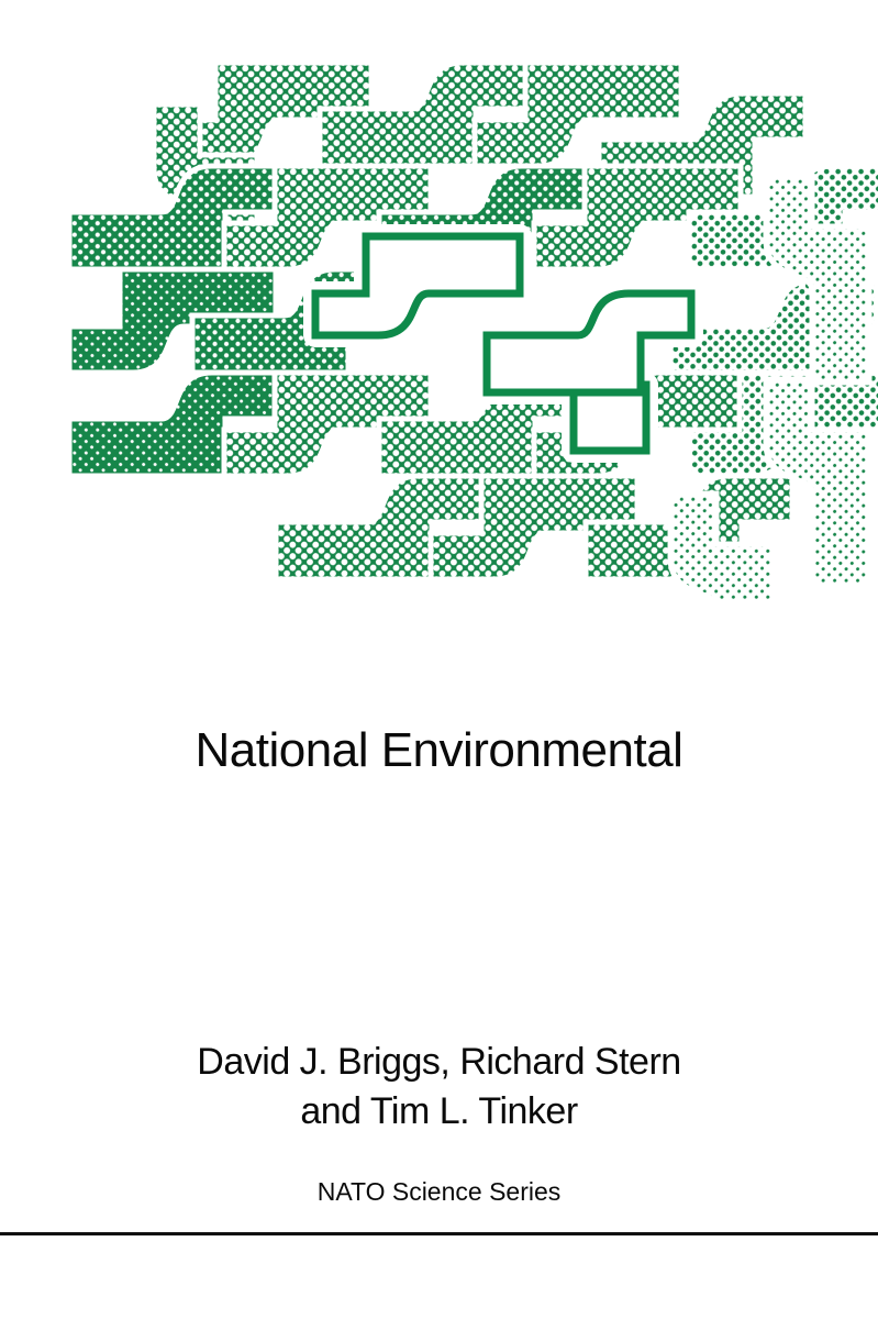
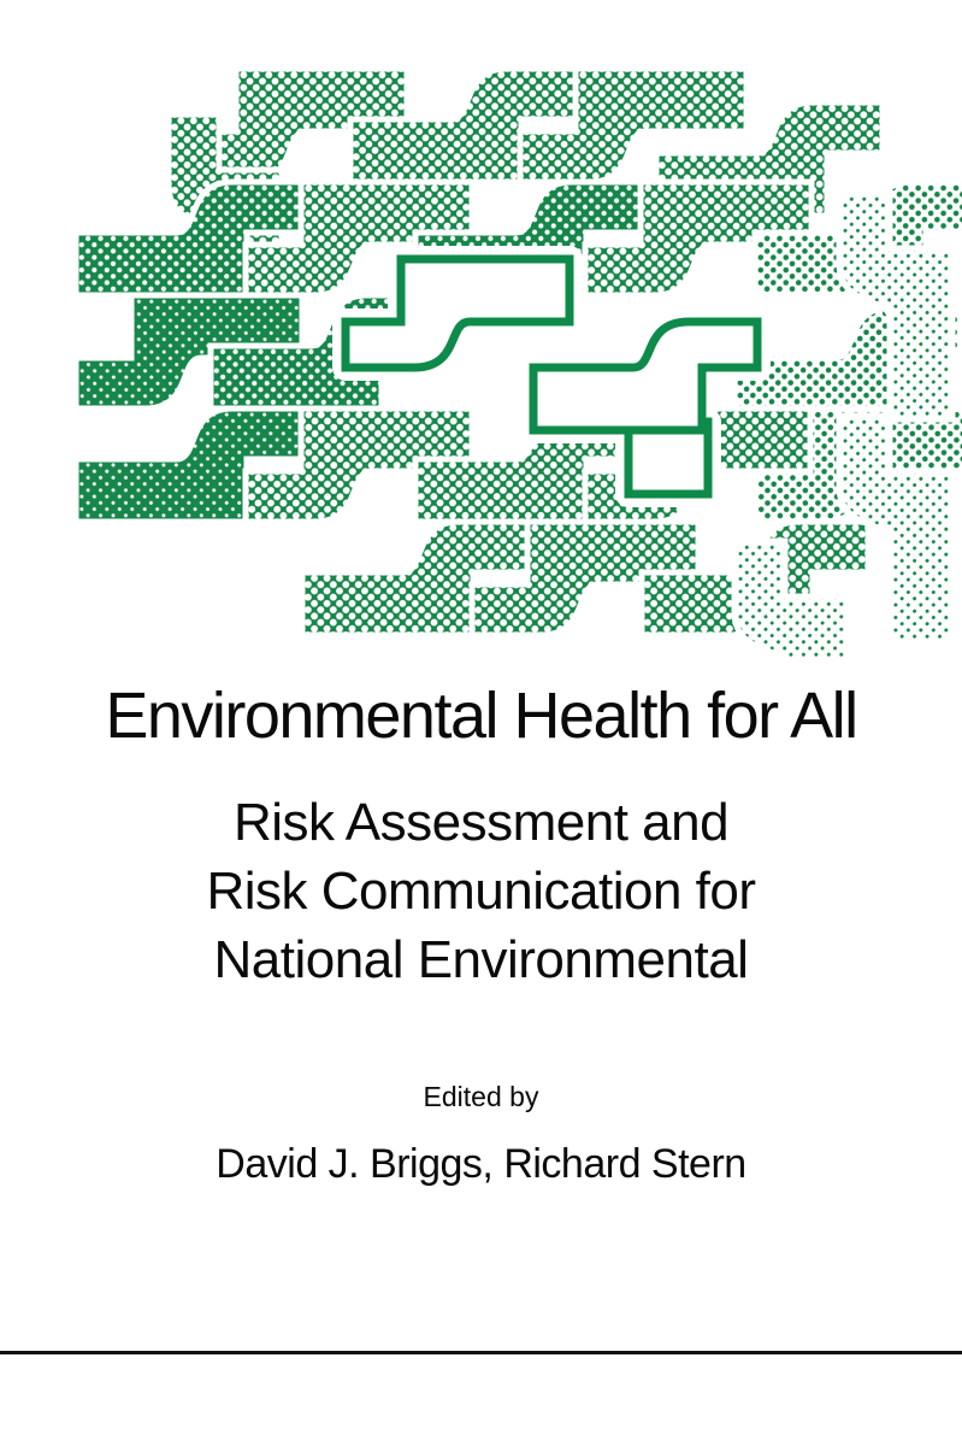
+ Environmental Health for All
+ Risk Assessment and
+ Risk Communication for
  National Environmental
+ Edited by
  David J. Briggs, Richard Stern
- and Tim L. Tinker
- NATO Science Series
